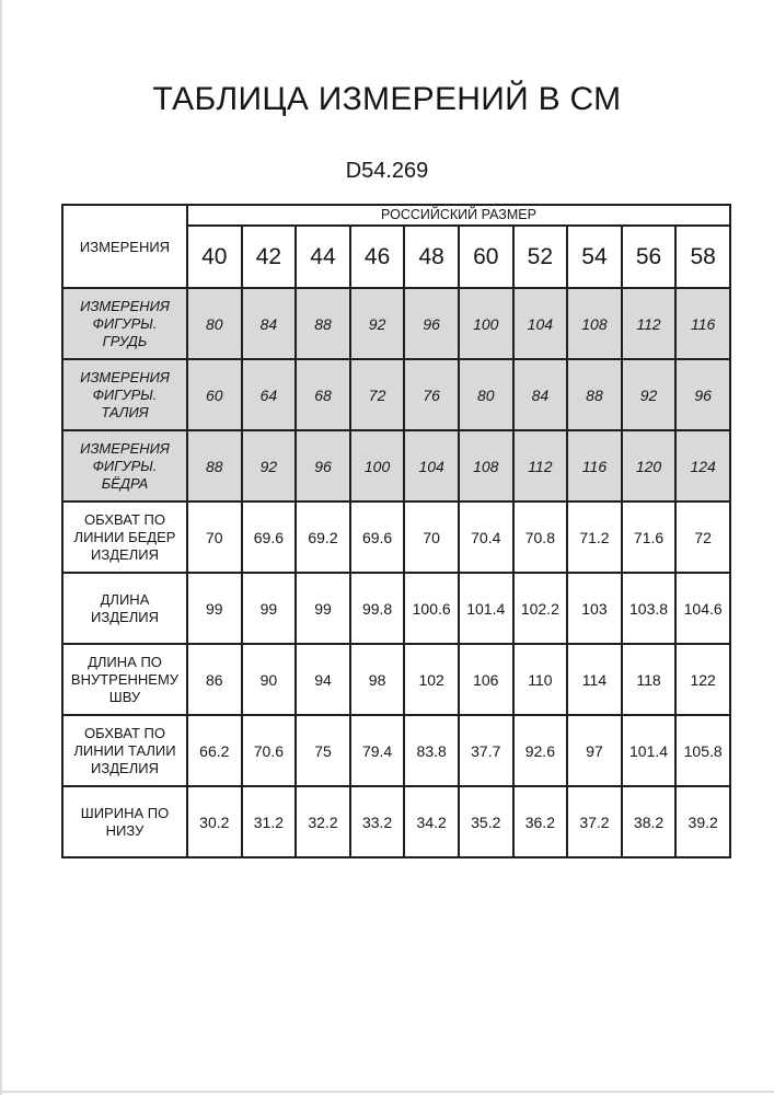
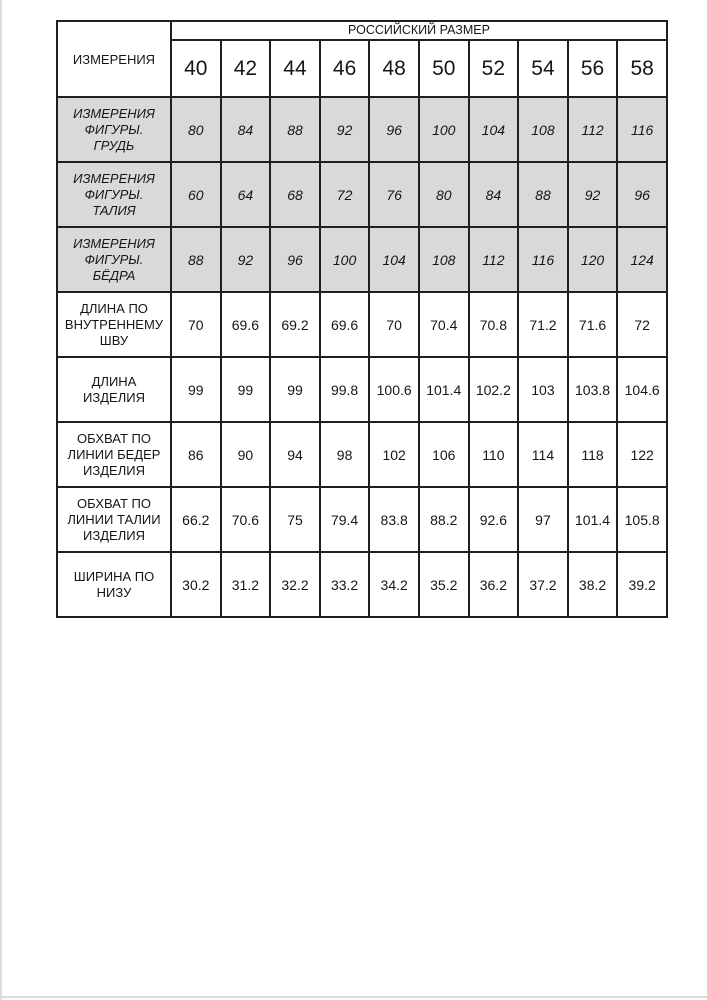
- ТАБЛИЦА ИЗМЕРЕНИЙ В СМ
- D54.269
  ИЗМЕРЕНИЯ	РОССИЙСКИЙ РАЗМЕР
- 40	42	44	46	48	60	52	54	56	58
+ 40	42	44	46	48	50	52	54	56	58
  ИЗМЕРЕНИЯ ФИГУРЫ. ГРУДЬ	80	84	88	92	96	100	104	108	112	116
  ИЗМЕРЕНИЯ ФИГУРЫ. ТАЛИЯ	60	64	68	72	76	80	84	88	92	96
  ИЗМЕРЕНИЯ ФИГУРЫ. БЁДРА	88	92	96	100	104	108	112	116	120	124
- ОБХВАТ ПО ЛИНИИ БЕДЕР ИЗДЕЛИЯ	70	69.6	69.2	69.6	70	70.4	70.8	71.2	71.6	72
+ ДЛИНА ПО ВНУТРЕННЕМУ ШВУ	70	69.6	69.2	69.6	70	70.4	70.8	71.2	71.6	72
  ДЛИНА ИЗДЕЛИЯ	99	99	99	99.8	100.6	101.4	102.2	103	103.8	104.6
- ДЛИНА ПО ВНУТРЕННЕМУ ШВУ	86	90	94	98	102	106	110	114	118	122
+ ОБХВАТ ПО ЛИНИИ БЕДЕР ИЗДЕЛИЯ	86	90	94	98	102	106	110	114	118	122
- ОБХВАТ ПО ЛИНИИ ТАЛИИ ИЗДЕЛИЯ	66.2	70.6	75	79.4	83.8	37.7	92.6	97	101.4	105.8
+ ОБХВАТ ПО ЛИНИИ ТАЛИИ ИЗДЕЛИЯ	66.2	70.6	75	79.4	83.8	88.2	92.6	97	101.4	105.8
  ШИРИНА ПО НИЗУ	30.2	31.2	32.2	33.2	34.2	35.2	36.2	37.2	38.2	39.2
